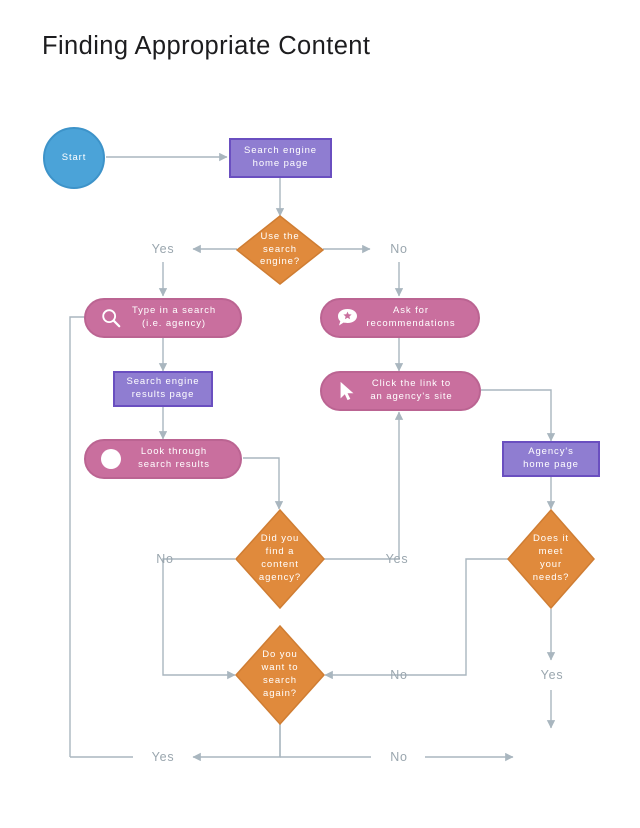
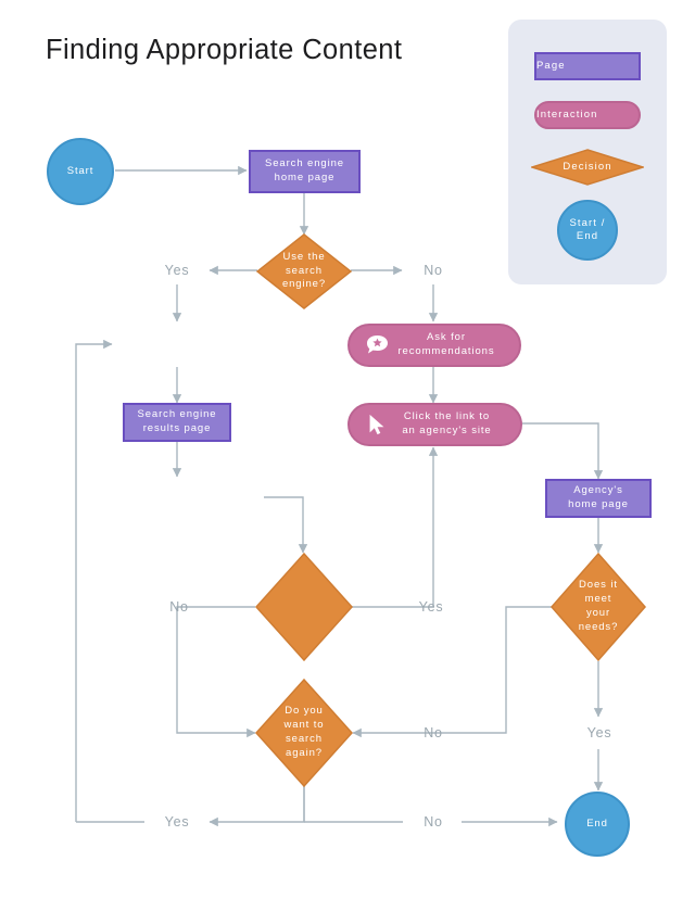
  Finding Appropriate Content
+ Page
+ Interaction
+ Decision
+ Start / End
  Yes
  No
  No
  Yes
  No
  Yes
  Yes
  No
  Start
  Search engine
  home page
  Use the
  search
  engine?
- Type in a search
- (i.e. agency)
  Ask for
  recommendations
  Search engine
  results page
  Click the link to
  an agency's site
- Look through
- search results
  Agency's
  home page
- Did you
- find a
- content
- agency?
  Does it
  meet
  your
  needs?
  Do you
  want to
  search
  again?
+ End
